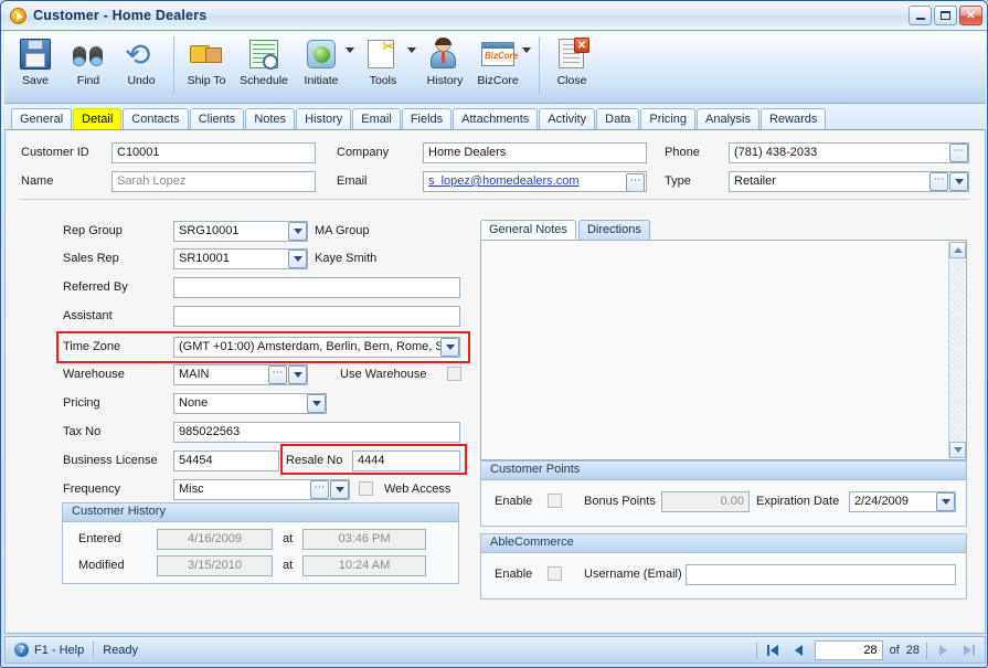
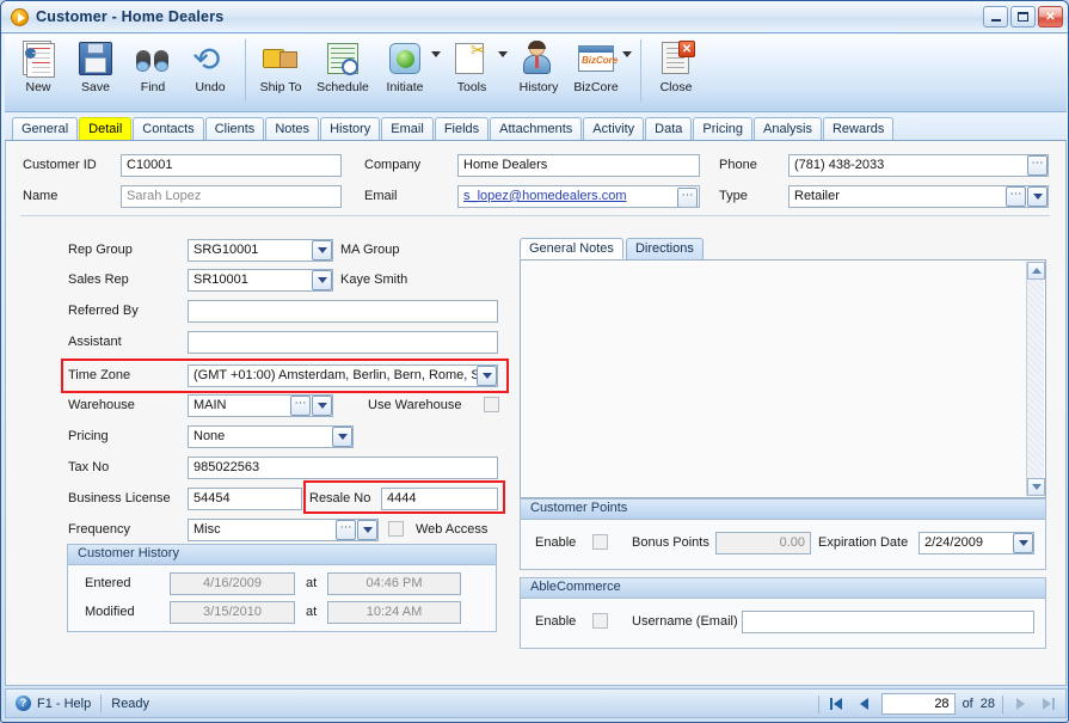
  Customer - Home Dealers
  ✕
+ New
  Save
  Find
  ⟲
  Undo
  Ship To
  Schedule
  Initiate
  ✂
  Tools
  History
  BizCore
  BizCore
  ✕
  Close
  General
  Detail
  Contacts
  Clients
  Notes
  History
  Email
  Fields
  Attachments
  Activity
  Data
  Pricing
  Analysis
  Rewards
  Customer ID
  C10001
  Name
  Sarah Lopez
  Company
  Home Dealers
  Email
  s_lopez@homedealers.com
  ⋯
  Phone
  (781) 438-2033
  ⋯
  Type
  Retailer
  ⋯
  Rep Group
  SRG10001
  MA Group
  Sales Rep
  SR10001
  Kaye Smith
  Referred By
  Assistant
  Time Zone
  (GMT +01:00) Amsterdam, Berlin, Bern, Rome,
  Warehouse
  MAIN
  ⋯
  Use Warehouse
  Pricing
  None
  Tax No
  985022563
  Business License
  54454
  Resale No
  4444
  Frequency
  Misc
  ⋯
  Web Access
  Customer History
  Entered
  4/16/2009
  at
- 03:46 PM
+ 04:46 PM
  Modified
  3/15/2010
  at
  10:24 AM
  General Notes
  Directions
  Customer Points
  Enable
  Bonus Points
  0.00
  Expiration Date
  2/24/2009
  AbleCommerce
  Enable
  Username (Email)
  ?
  F1 - Help
  Ready
  28
  of
  28
